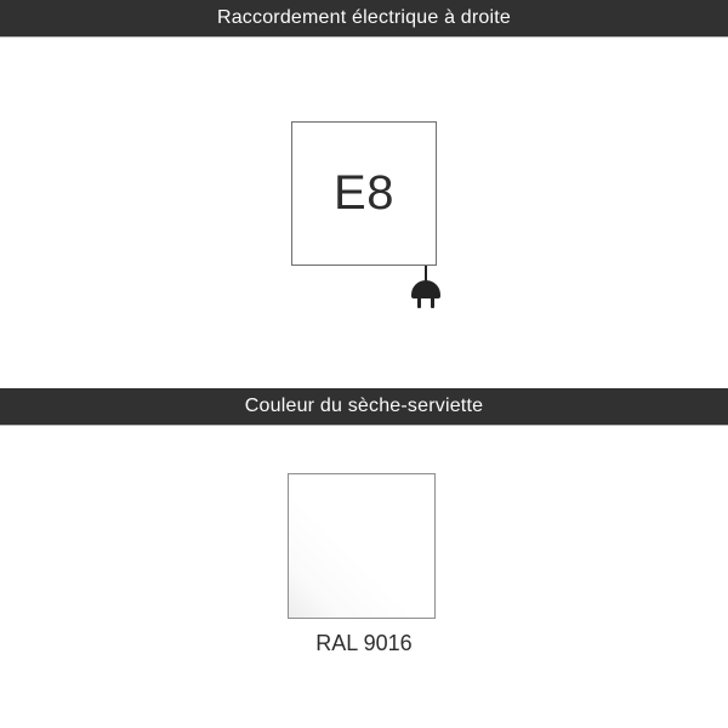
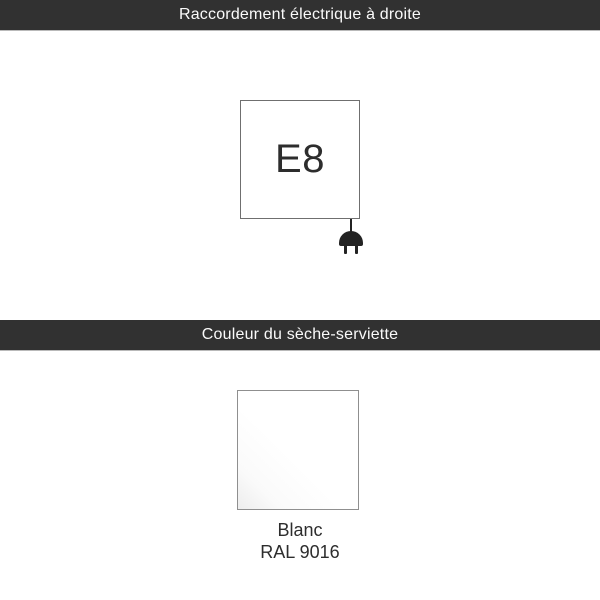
  Raccordement électrique à droite
  E8
  Couleur du sèche-serviette
+ Blanc
  RAL 9016
